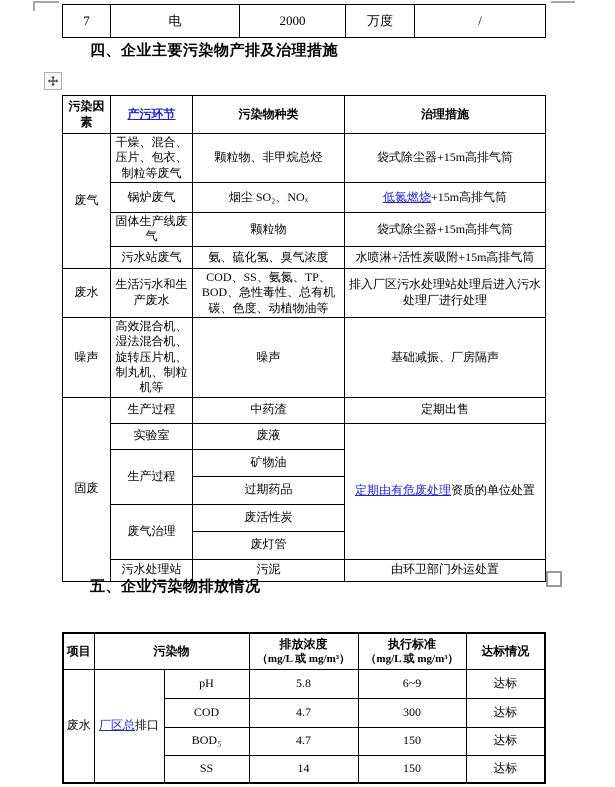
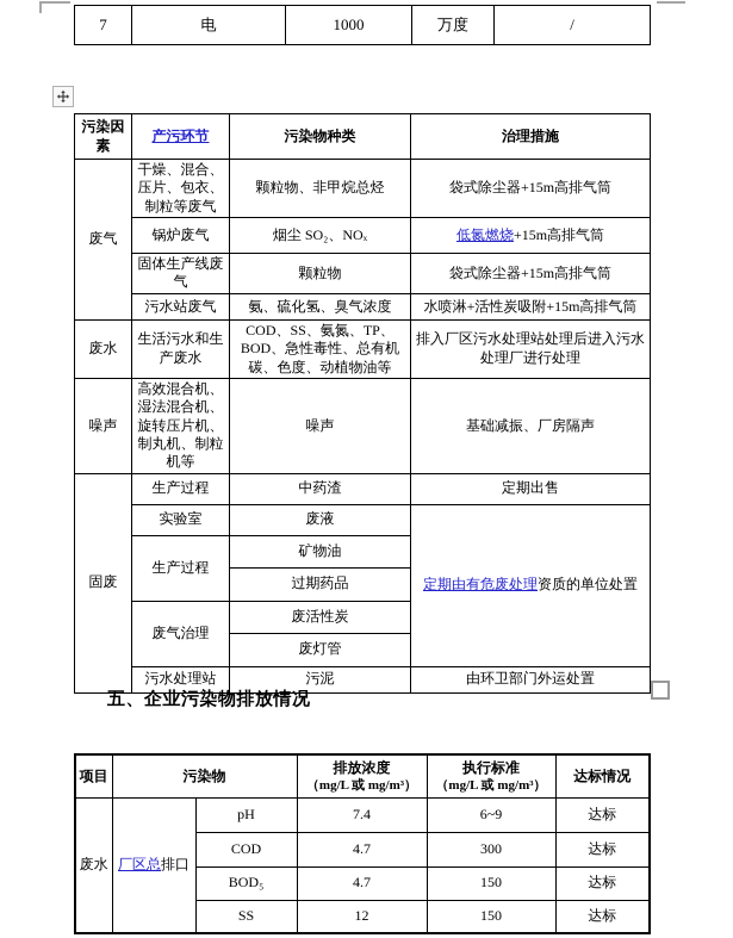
- 7	电	2000	万度	/
+ 7	电	1000	万度	/
- 四、企业主要污染物产排及治理措施
  污染因素	产污环节	污染物种类	治理措施
  废气	干燥、混合、压片、包衣、制粒等废气	颗粒物、非甲烷总烃	袋式除尘器+15m高排气筒
  锅炉废气	烟尘 SO₂、NOₓ	低氮燃烧+15m高排气筒
  固体生产线废气	颗粒物	袋式除尘器+15m高排气筒
  污水站废气	氨、硫化氢、臭气浓度	水喷淋+活性炭吸附+15m高排气筒
  废水	生活污水和生产废水	COD、SS、氨氮、TP、BOD、急性毒性、总有机碳、色度、动植物油等	排入厂区污水处理站处理后进入污水处理厂进行处理
  噪声	高效混合机、湿法混合机、旋转压片机、制丸机、制粒机等	噪声	基础减振、厂房隔声
  固废	生产过程	中药渣	定期出售
  实验室	废液	定期由有危废处理资质的单位处置
  生产过程	矿物油
  过期药品
  废气治理	废活性炭
  废灯管
  污水处理站	污泥	由环卫部门外运处置
  五、企业污染物排放情况
  项目	污染物	排放浓度 （mg/L 或 mg/m³）	执行标准 （mg/L 或 mg/m³）	达标情况
- 废水	厂区总排口	pH	5.8	6~9	达标
+ 废水	厂区总排口	pH	7.4	6~9	达标
  COD	4.7	300	达标
  BOD₅	4.7	150	达标
- SS	14	150	达标
+ SS	12	150	达标
